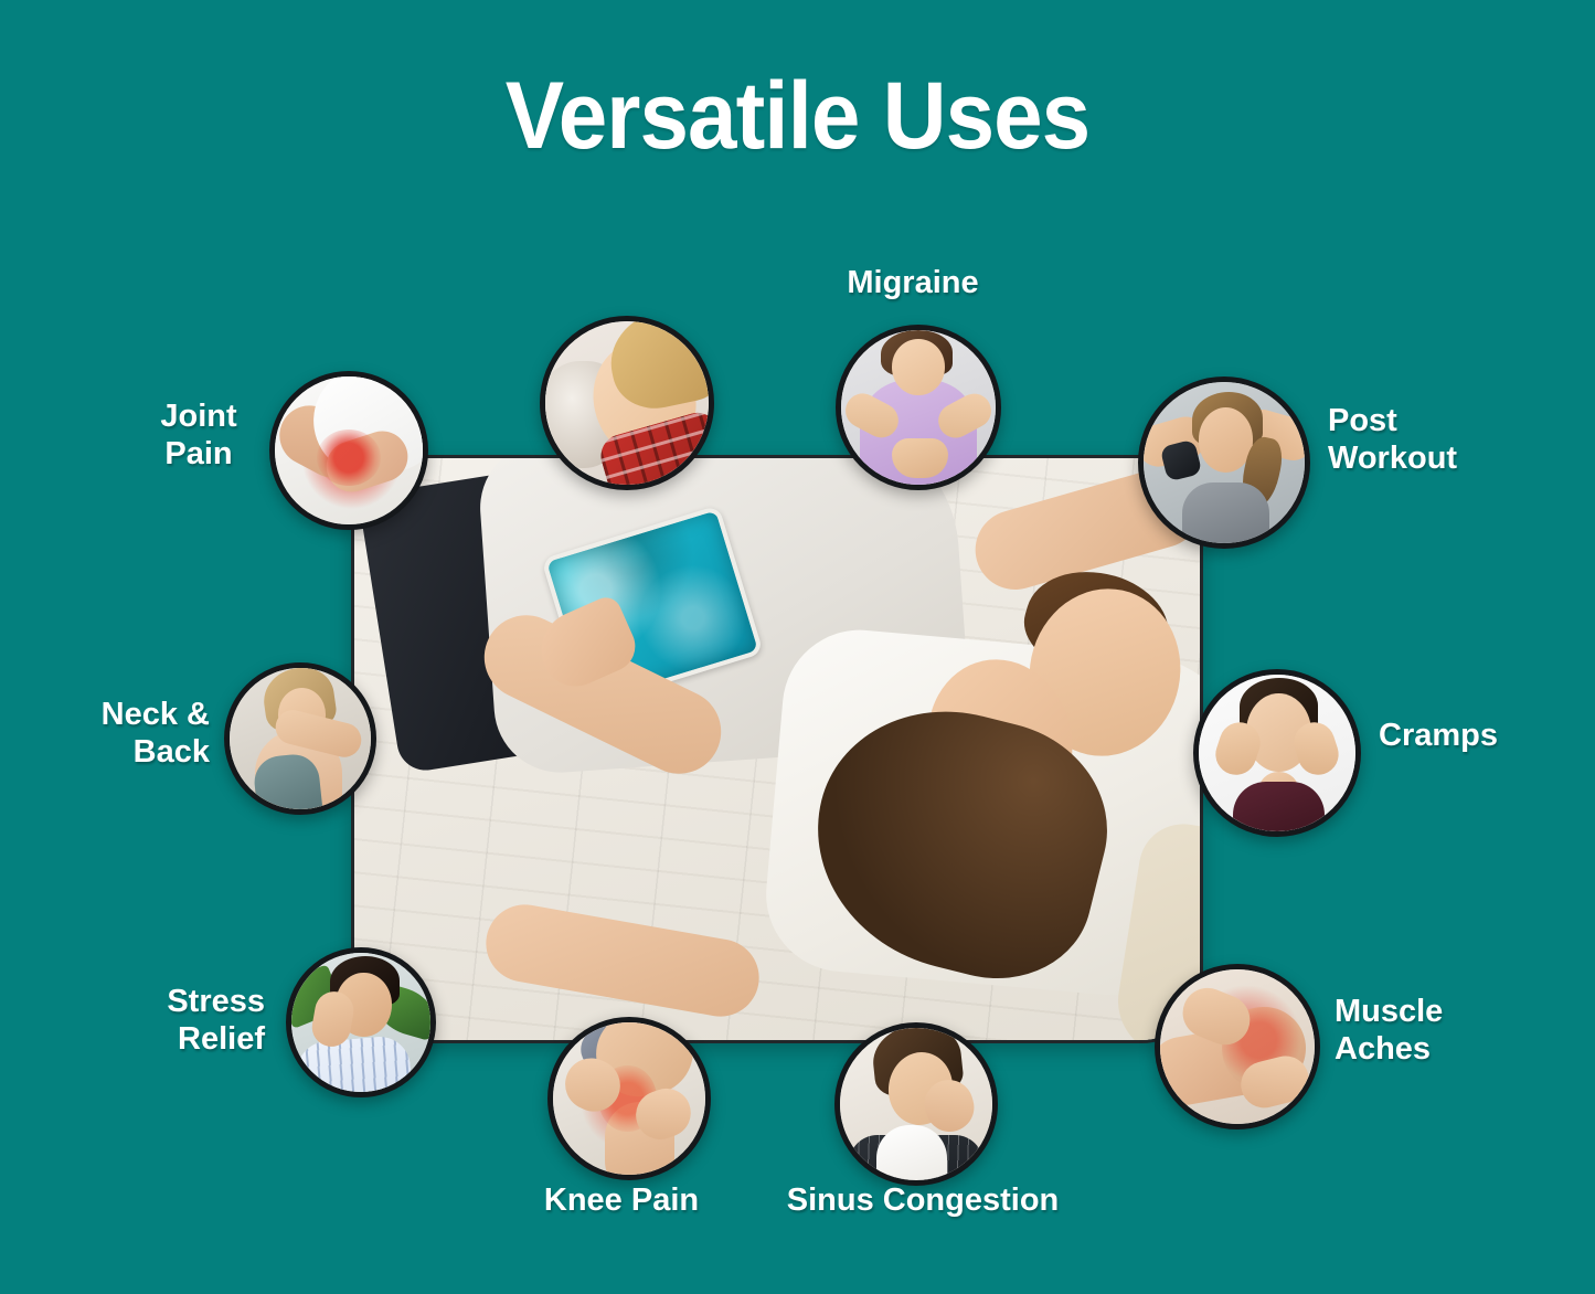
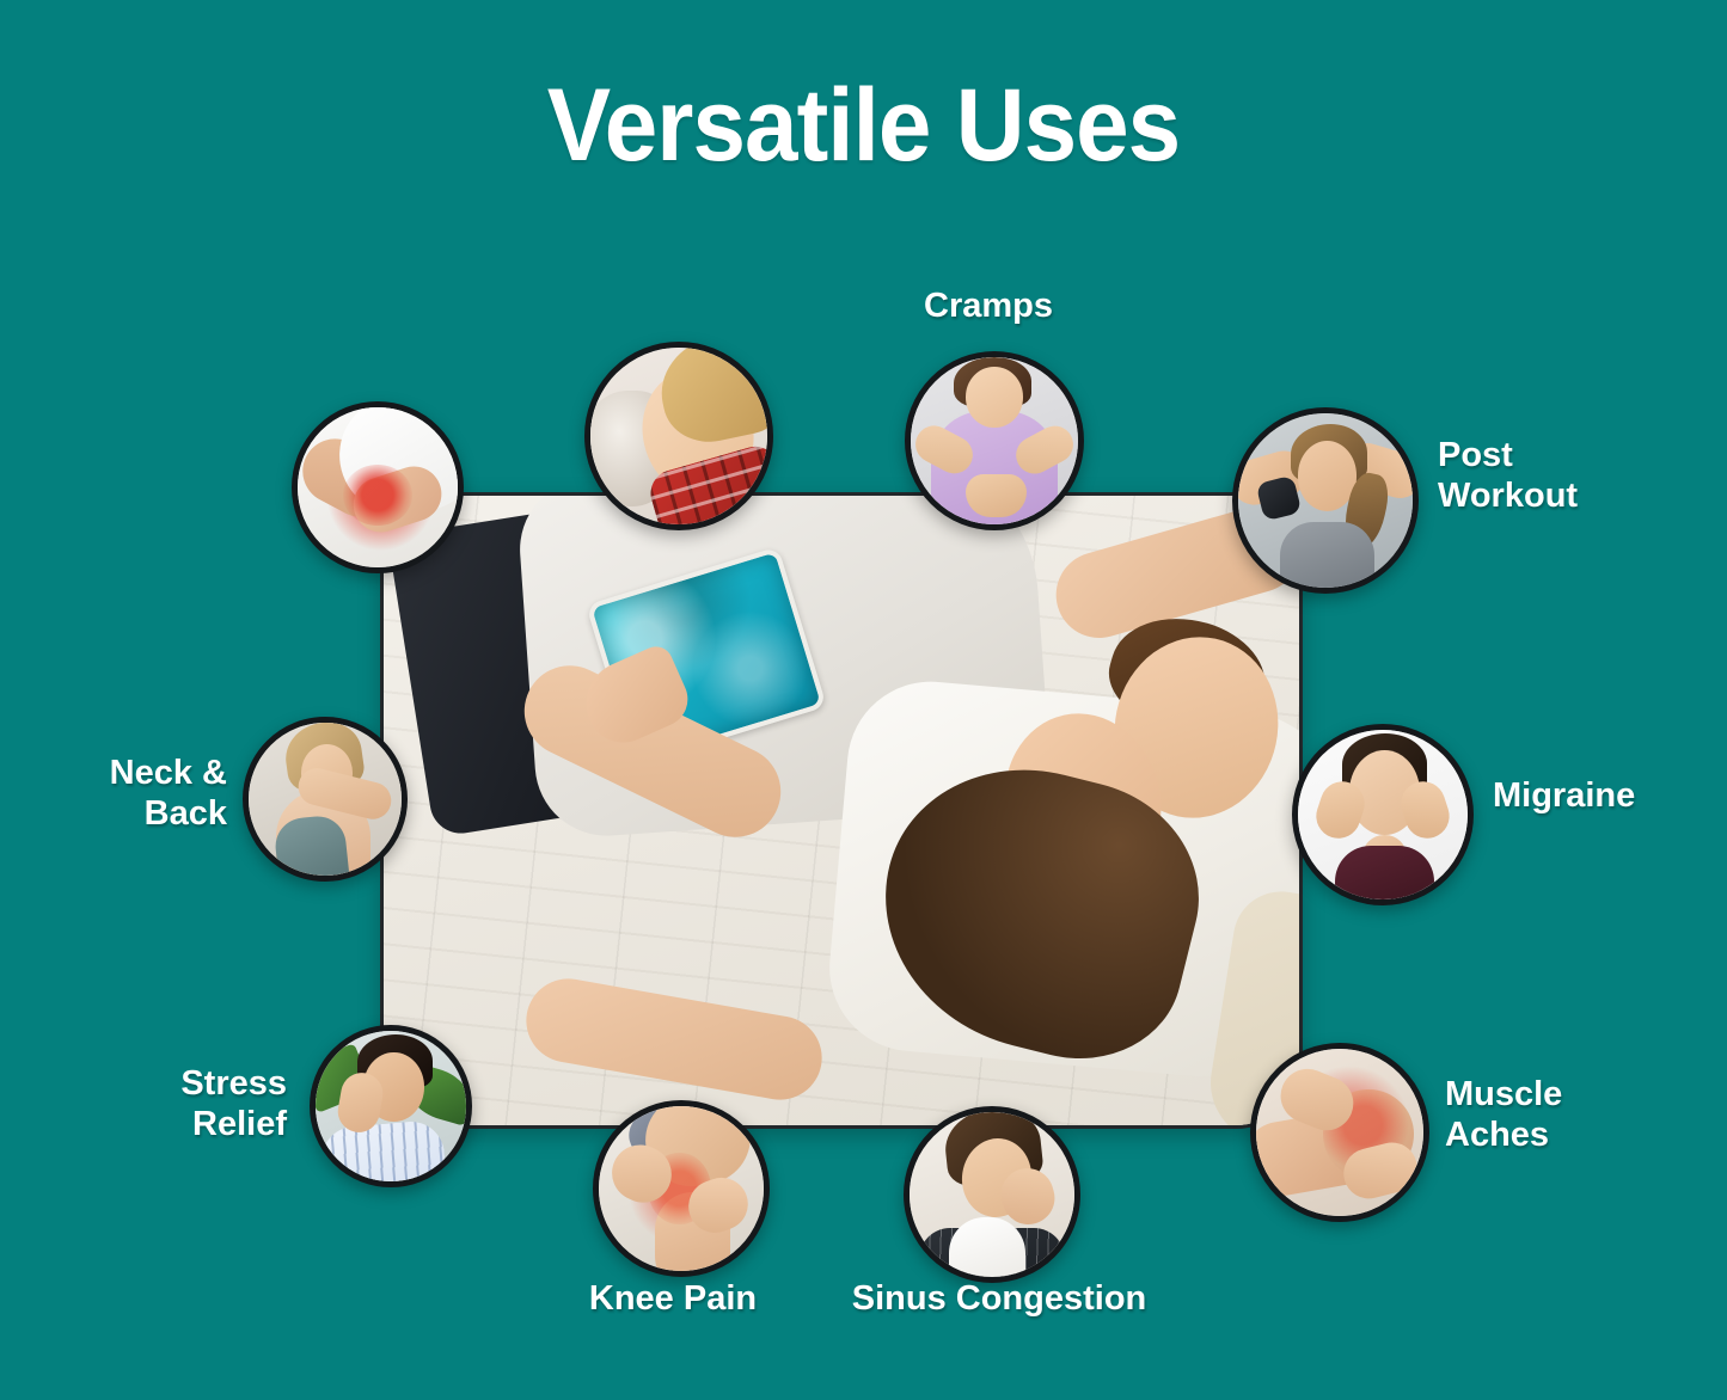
  Versatile Uses
- Joint
- Pain
- Migraine
+ Cramps
  Post
  Workout
- Cramps
+ Migraine
  Muscle
  Aches
  Sinus Congestion
  Knee Pain
  Stress
  Relief
  Neck &
  Back
